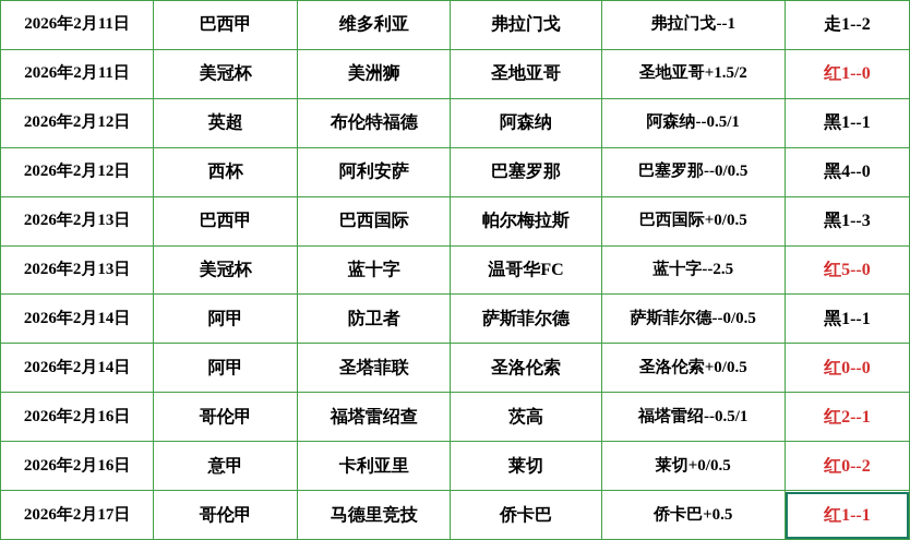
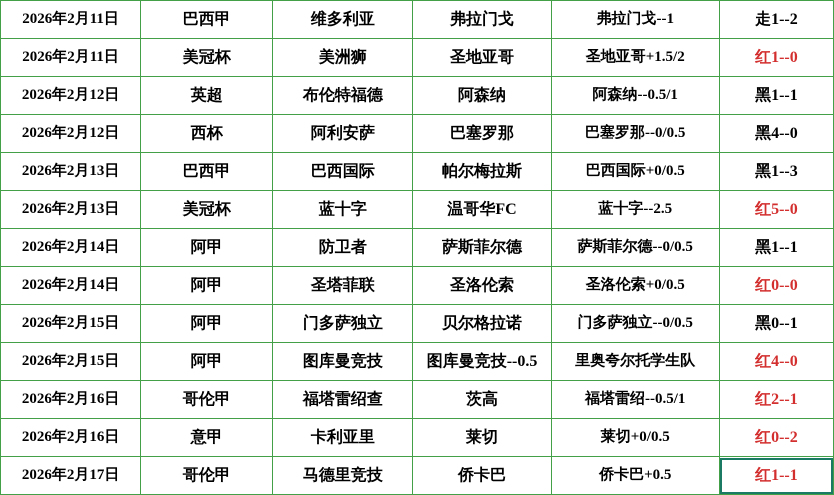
  2026年2月11日	巴西甲	维多利亚	弗拉门戈	弗拉门戈--1	走1--2
  2026年2月11日	美冠杯	美洲狮	圣地亚哥	圣地亚哥+1.5/2	红1--0
  2026年2月12日	英超	布伦特福德	阿森纳	阿森纳--0.5/1	黑1--1
  2026年2月12日	西杯	阿利安萨	巴塞罗那	巴塞罗那--0/0.5	黑4--0
  2026年2月13日	巴西甲	巴西国际	帕尔梅拉斯	巴西国际+0/0.5	黑1--3
  2026年2月13日	美冠杯	蓝十字	温哥华FC	蓝十字--2.5	红5--0
  2026年2月14日	阿甲	防卫者	萨斯菲尔德	萨斯菲尔德--0/0.5	黑1--1
  2026年2月14日	阿甲	圣塔菲联	圣洛伦索	圣洛伦索+0/0.5	红0--0
+ 2026年2月15日	阿甲	门多萨独立	贝尔格拉诺	门多萨独立--0/0.5	黑0--1
+ 2026年2月15日	阿甲	图库曼竞技	图库曼竞技--0.5	里奥夸尔托学生队	红4--0
  2026年2月16日	哥伦甲	福塔雷绍查	茨高	福塔雷绍--0.5/1	红2--1
  2026年2月16日	意甲	卡利亚里	莱切	莱切+0/0.5	红0--2
  2026年2月17日	哥伦甲	马德里竞技	侨卡巴	侨卡巴+0.5	红1--1
